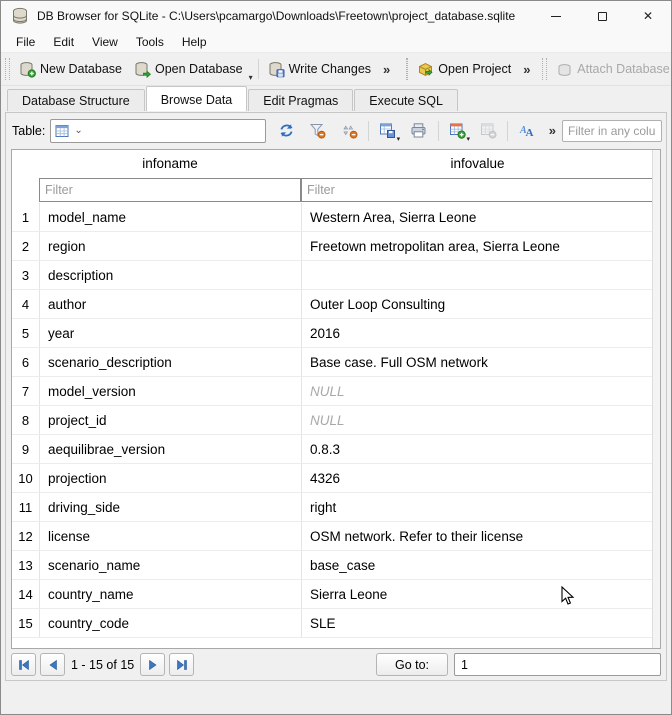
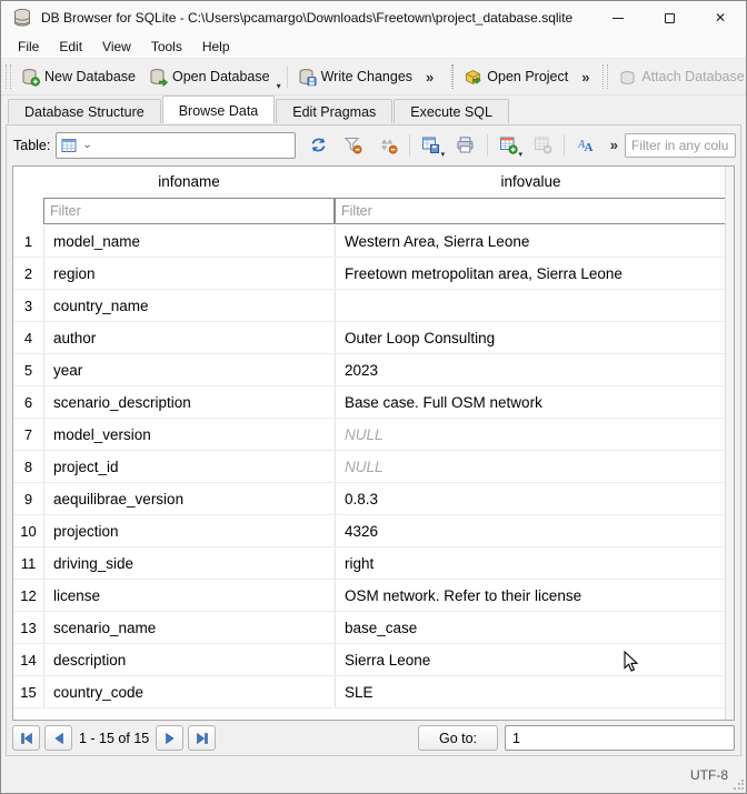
  DB Browser for SQLite - C:\Users\pcamargo\Downloads\Freetown\project_database.sqlite
  ✕
  File
  Edit
  View
  Tools
  Help
  New Database
  Open Database
  ▾
  Write Changes
  »
  Open Project
  »
  Attach Database
  Database Structure
  Browse Data
  Edit Pragmas
  Execute SQL
  Table:
  ⌄
  A
  A
  »
  Filter in any colu
  infoname
  infovalue
  Filter
  Filter
  1
  model_name
  Western Area, Sierra Leone
  2
  region
  Freetown metropolitan area, Sierra Leone
  3
- description
+ country_name
  4
  author
  Outer Loop Consulting
  5
  year
- 2016
+ 2023
  6
  scenario_description
  Base case. Full OSM network
  7
  model_version
  NULL
  8
  project_id
  NULL
  9
  aequilibrae_version
  0.8.3
  10
  projection
  4326
  11
  driving_side
  right
  12
  license
  OSM network. Refer to their license
  13
  scenario_name
  base_case
  14
- country_name
+ description
  Sierra Leone
  15
  country_code
  SLE
  1 - 15 of 15
  Go to:
  1
+ UTF-8
